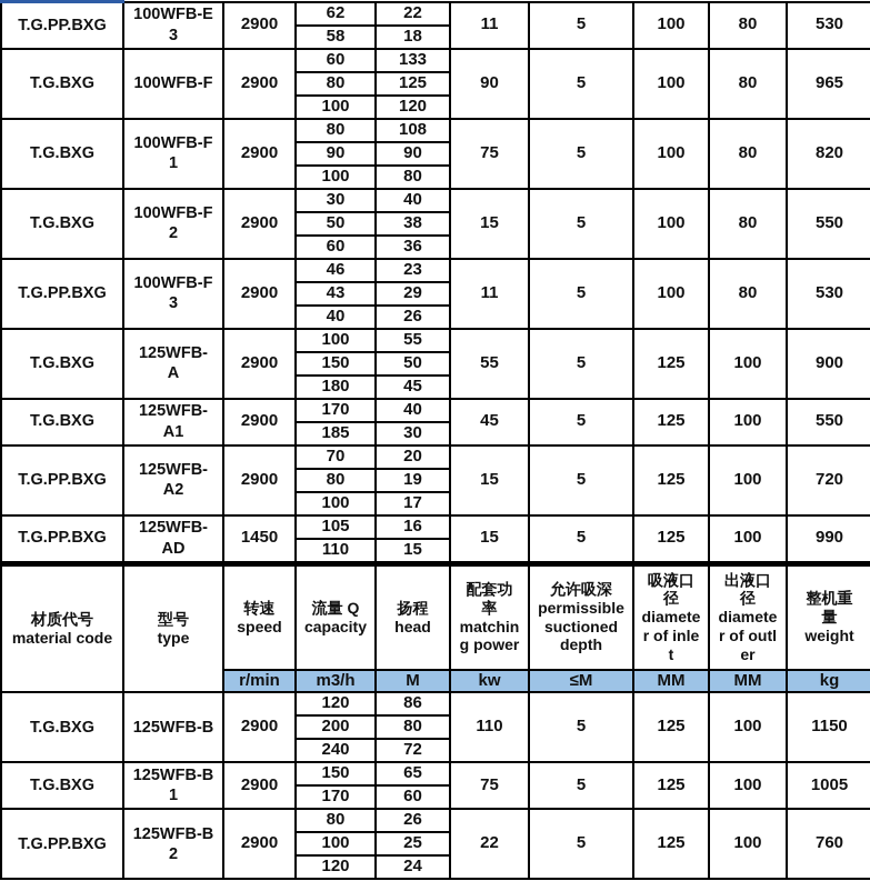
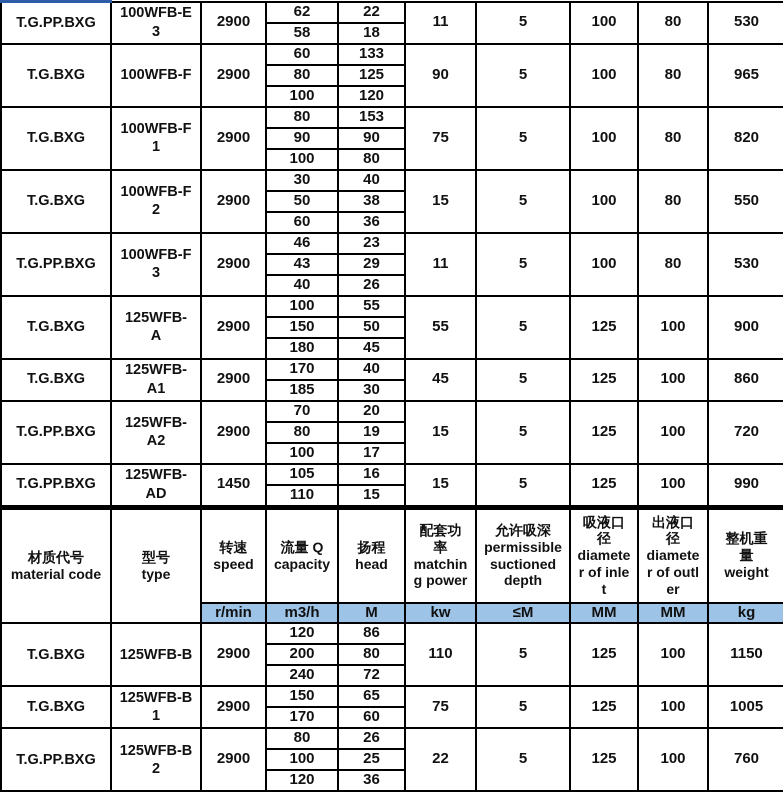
  T.G.PP.BXG	100WFB-E 3	2900	62	22	11	5	100	80	530
  58	18
  T.G.BXG	100WFB-F	2900	60	133	90	5	100	80	965
  80	125
  100	120
- T.G.BXG	100WFB-F 1	2900	80	108	75	5	100	80	820
+ T.G.BXG	100WFB-F 1	2900	80	153	75	5	100	80	820
  90	90
  100	80
  T.G.BXG	100WFB-F 2	2900	30	40	15	5	100	80	550
  50	38
  60	36
  T.G.PP.BXG	100WFB-F 3	2900	46	23	11	5	100	80	530
  43	29
  40	26
  T.G.BXG	125WFB- A	2900	100	55	55	5	125	100	900
  150	50
  180	45
- T.G.BXG	125WFB- A1	2900	170	40	45	5	125	100	550
+ T.G.BXG	125WFB- A1	2900	170	40	45	5	125	100	860
  185	30
  T.G.PP.BXG	125WFB- A2	2900	70	20	15	5	125	100	720
  80	19
  100	17
  T.G.PP.BXG	125WFB- AD	1450	105	16	15	5	125	100	990
  110	15
  材质代号 material code	型号 type	转速 speed	流量 Q capacity	扬程 head	配套功 率 matchin g power	允许吸深 permissible suctioned depth	吸液口 径 diamete r of inle t	出液口 径 diamete r of outl er	整机重 量 weight
  r/min	m3/h	M	kw	≤M	MM	MM	kg
  T.G.BXG	125WFB-B	2900	120	86	110	5	125	100	1150
  200	80
  240	72
  T.G.BXG	125WFB-B 1	2900	150	65	75	5	125	100	1005
  170	60
  T.G.PP.BXG	125WFB-B 2	2900	80	26	22	5	125	100	760
  100	25
- 120	24
+ 120	36
